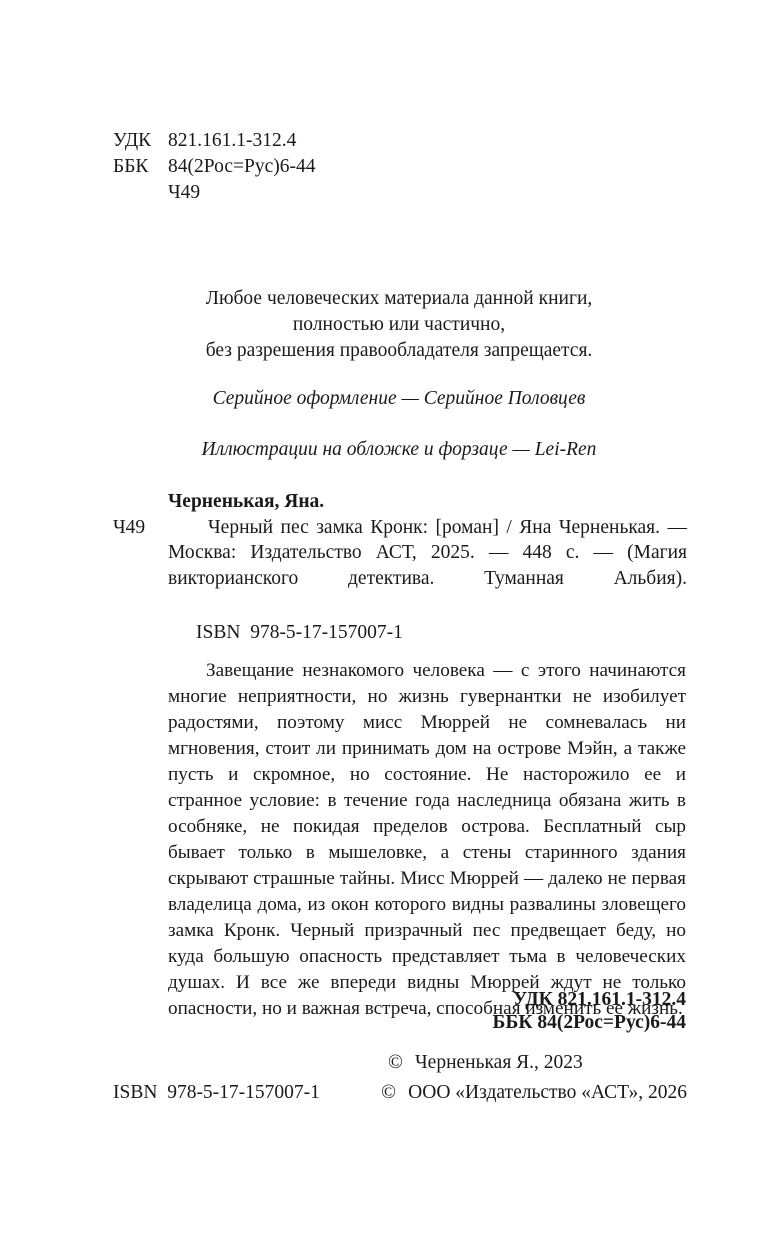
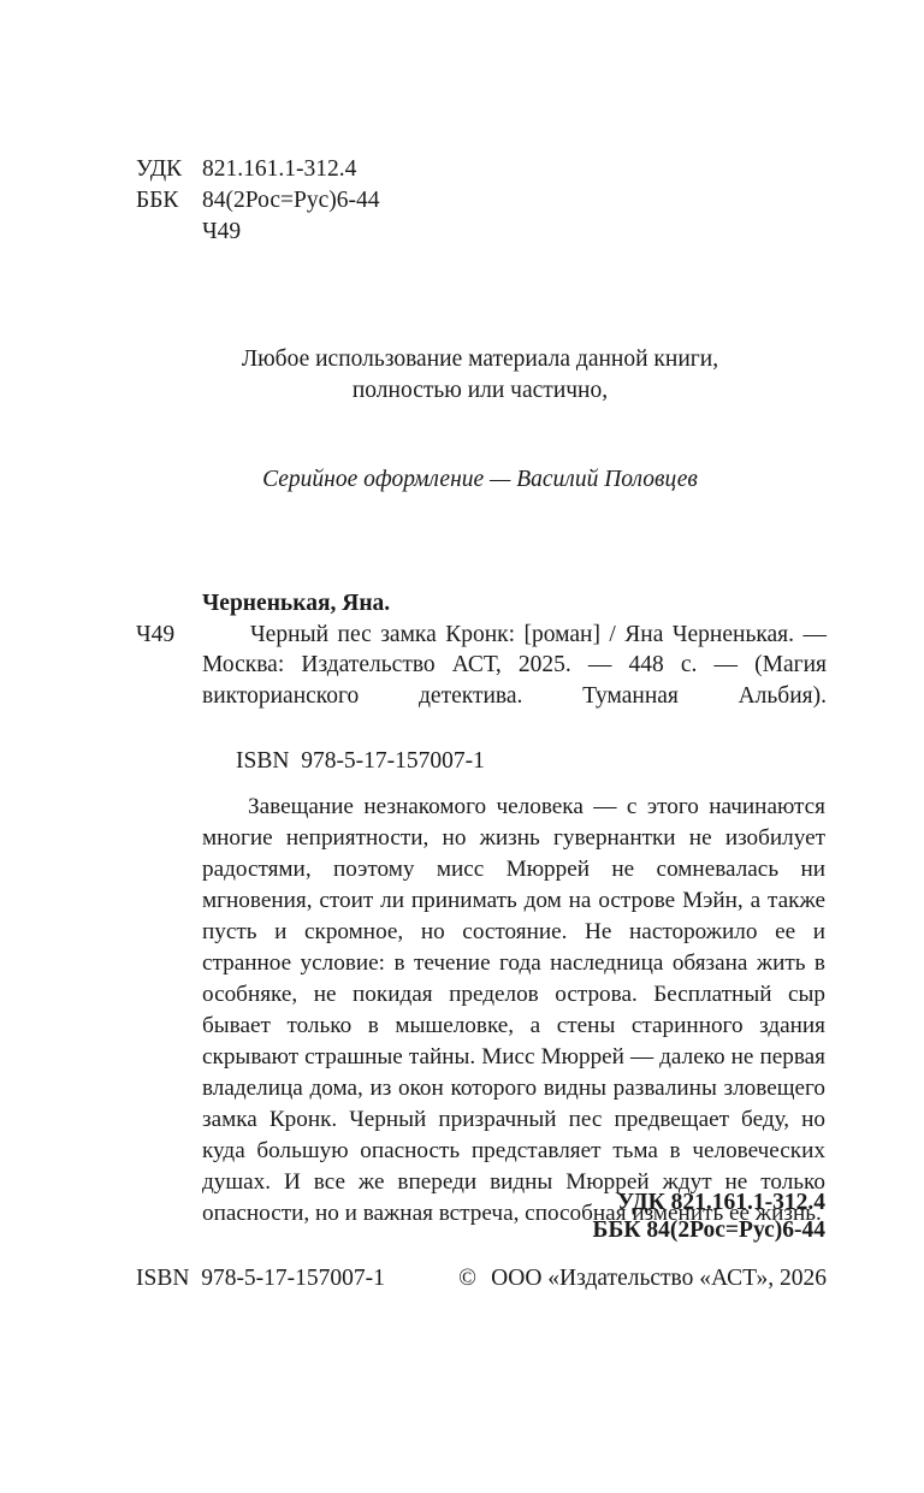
  УДК 821.161.1-312.4
  ББК 84(2Рос=Рус)6-44
  Ч49
- Любое человеческих материала данной книги,
+ Любое использование материала данной книги,
  полностью или частично,
- без разрешения правообладателя запрещается.
- Серийное оформление — Серийное Половцев
+ Серийное оформление — Василий Половцев
- Иллюстрации на обложке и форзаце — Lei-Ren
  Черненькая, Яна.
  Ч49
  Черный пес замка Кронк: [роман] / Яна Черненькая. — Москва: Издательство АСТ, 2025. — 448 с. — (Магия викторианского детектива. Туманная Альбия).
  ISBN 978-5-17-157007-1
  Завещание незнакомого человека — с этого начинаются многие неприятности, но жизнь гувернантки не изобилует радостями, поэтому мисс Мюррей не сомневалась ни мгновения, стоит ли принимать дом на острове Мэйн, а также пусть и скромное, но состояние. Не насторожило ее и странное условие: в течение года наследница обязана жить в особняке, не покидая пределов острова. Бесплатный сыр бывает только в мышеловке, а стены старинного здания скрывают страшные тайны. Мисс Мюррей — далеко не первая владелица дома, из окон которого видны развалины зловещего замка Кронк. Черный призрачный пес предвещает беду, но куда большую опасность представляет тьма в человеческих душах. И все же впереди видны Мюррей ждут не только опасности, но и важная встреча, способная изменить ее жизнь.
  УДК 821.161.1-312.4
  ББК 84(2Рос=Рус)6-44
- © Черненькая Я., 2023
  ISBN 978-5-17-157007-1
  © ООО «Издательство «АСТ», 2026
